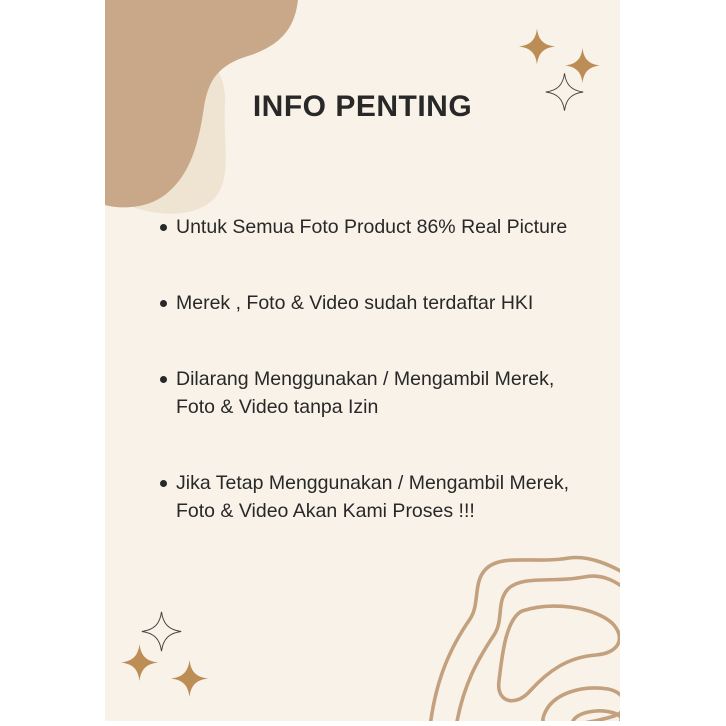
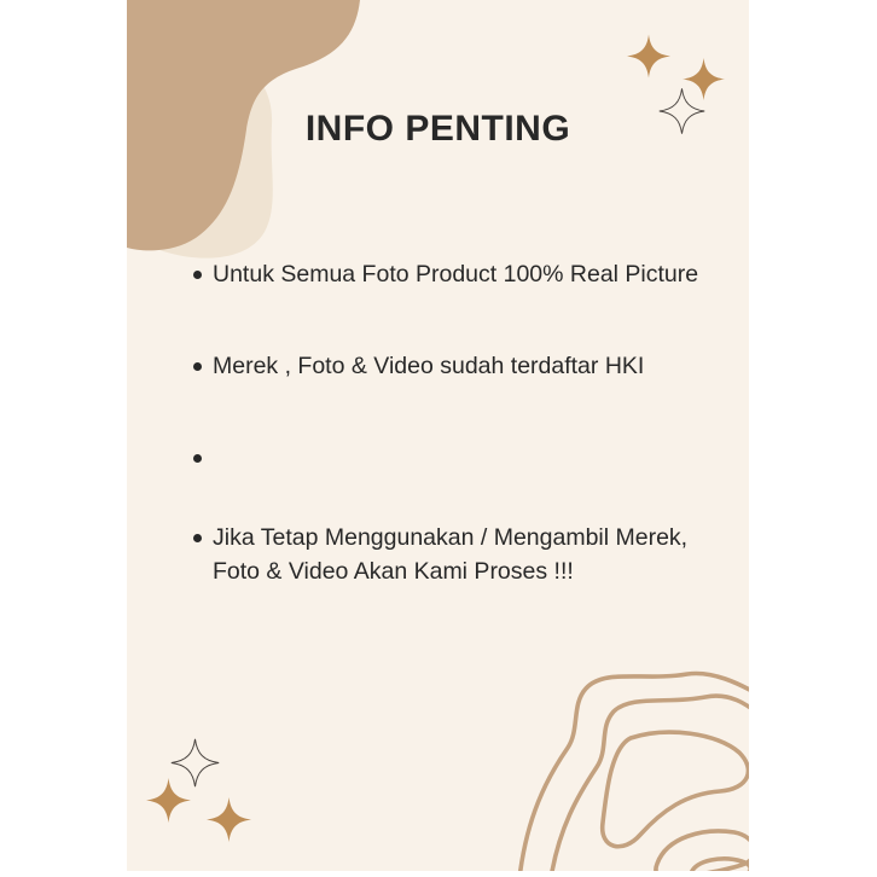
  INFO PENTING
- Untuk Semua Foto Product 86% Real Picture
+ Untuk Semua Foto Product 100% Real Picture
  Merek , Foto & Video sudah terdaftar HKI
- Dilarang Menggunakan / Mengambil Merek,
- Foto & Video tanpa Izin
  Jika Tetap Menggunakan / Mengambil Merek,
  Foto & Video Akan Kami Proses !!!
